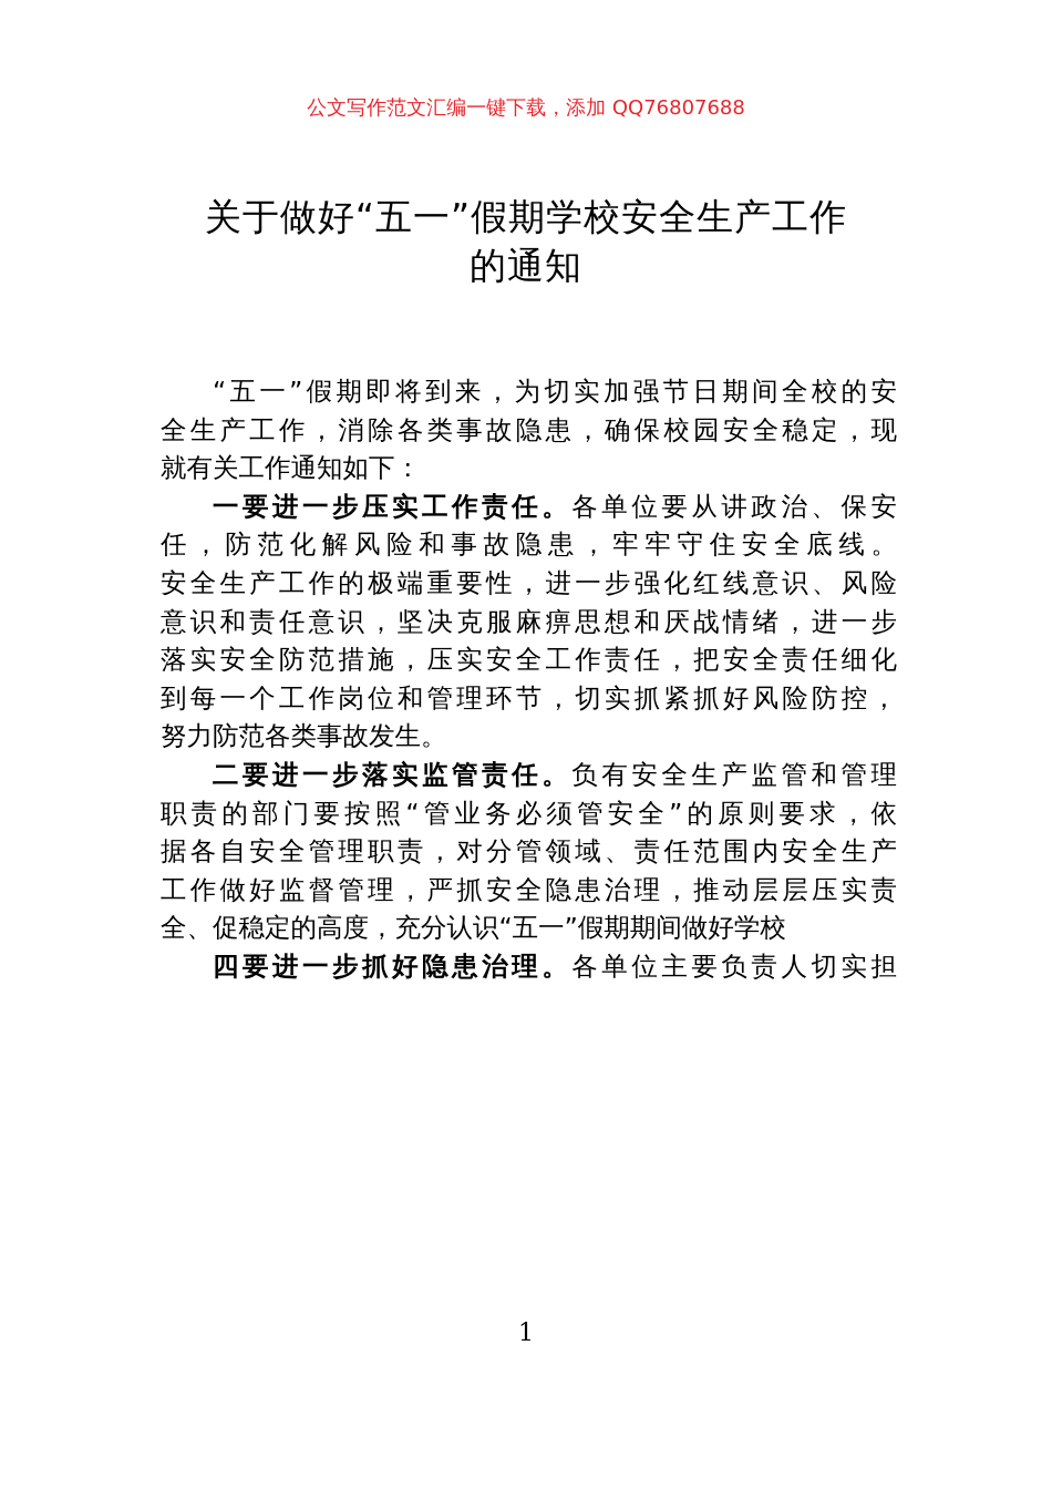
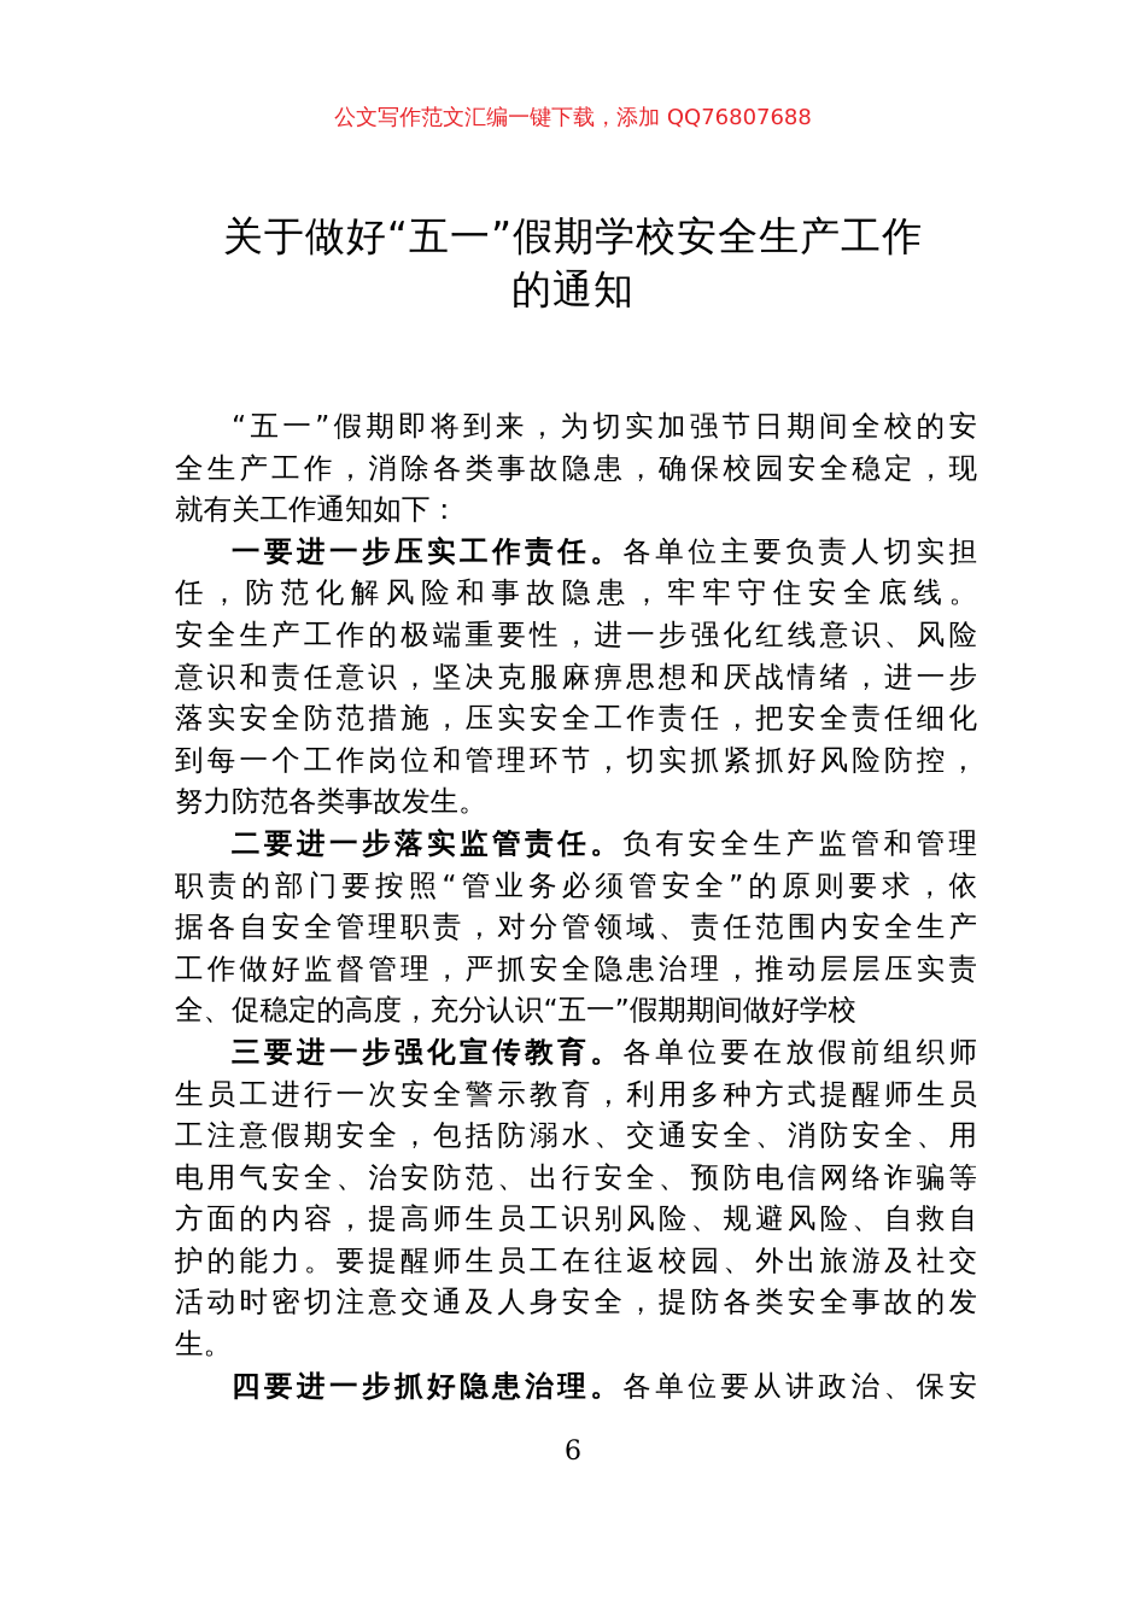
  公文写作范文汇编一键下载，添加 QQ76807688
  关于做好“五一”假期学校安全生产工作
  的通知
  “五一”假期即将到来，为切实加强节日期间全校的安
  全生产工作，消除各类事故隐患，确保校园安全稳定，现
  就有关工作通知如下：
- 一要进一步压实工作责任。各单位要从讲政治、保安
+ 一要进一步压实工作责任。各单位主要负责人切实担
  任，防范化解风险和事故隐患，牢牢守住安全底线。
  安全生产工作的极端重要性，进一步强化红线意识、风险
  意识和责任意识，坚决克服麻痹思想和厌战情绪，进一步
  落实安全防范措施，压实安全工作责任，把安全责任细化
  到每一个工作岗位和管理环节，切实抓紧抓好风险防控，
  努力防范各类事故发生。
  二要进一步落实监管责任。负有安全生产监管和管理
  职责的部门要按照“管业务必须管安全”的原则要求，依
  据各自安全管理职责，对分管领域、责任范围内安全生产
  工作做好监督管理，严抓安全隐患治理，推动层层压实责
  全、促稳定的高度，充分认识“五一”假期期间做好学校
+ 三要进一步强化宣传教育。各单位要在放假前组织师
+ 生员工进行一次安全警示教育，利用多种方式提醒师生员
+ 工注意假期安全，包括防溺水、交通安全、消防安全、用
+ 电用气安全、治安防范、出行安全、预防电信网络诈骗等
+ 方面的内容，提高师生员工识别风险、规避风险、自救自
+ 护的能力。要提醒师生员工在往返校园、外出旅游及社交
+ 活动时密切注意交通及人身安全，提防各类安全事故的发
+ 生。
- 四要进一步抓好隐患治理。各单位主要负责人切实担
+ 四要进一步抓好隐患治理。各单位要从讲政治、保安
- 1
+ 6
